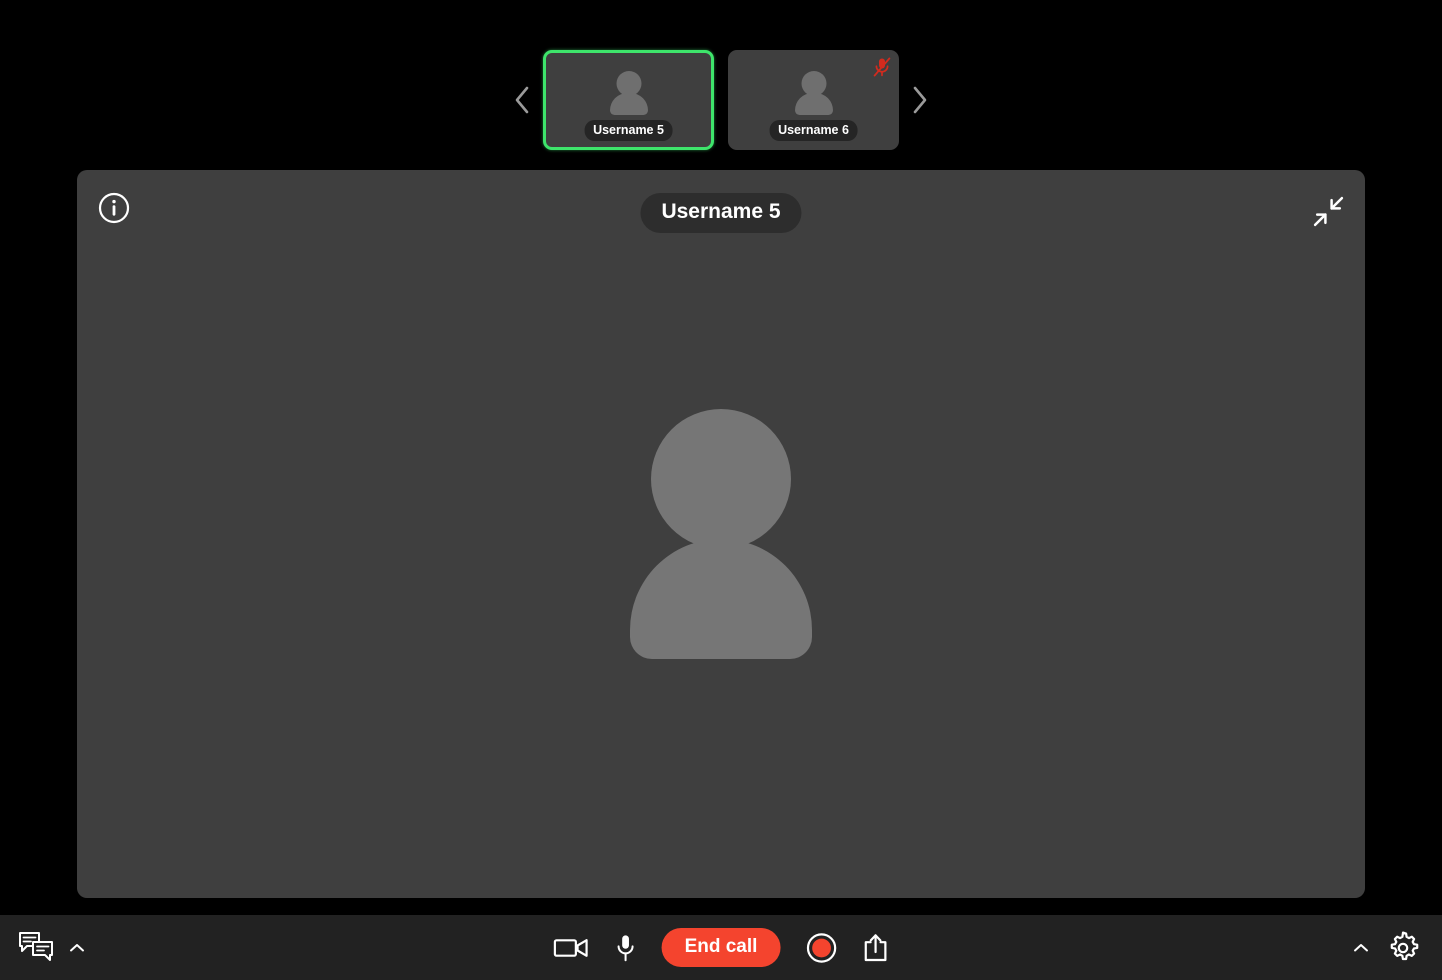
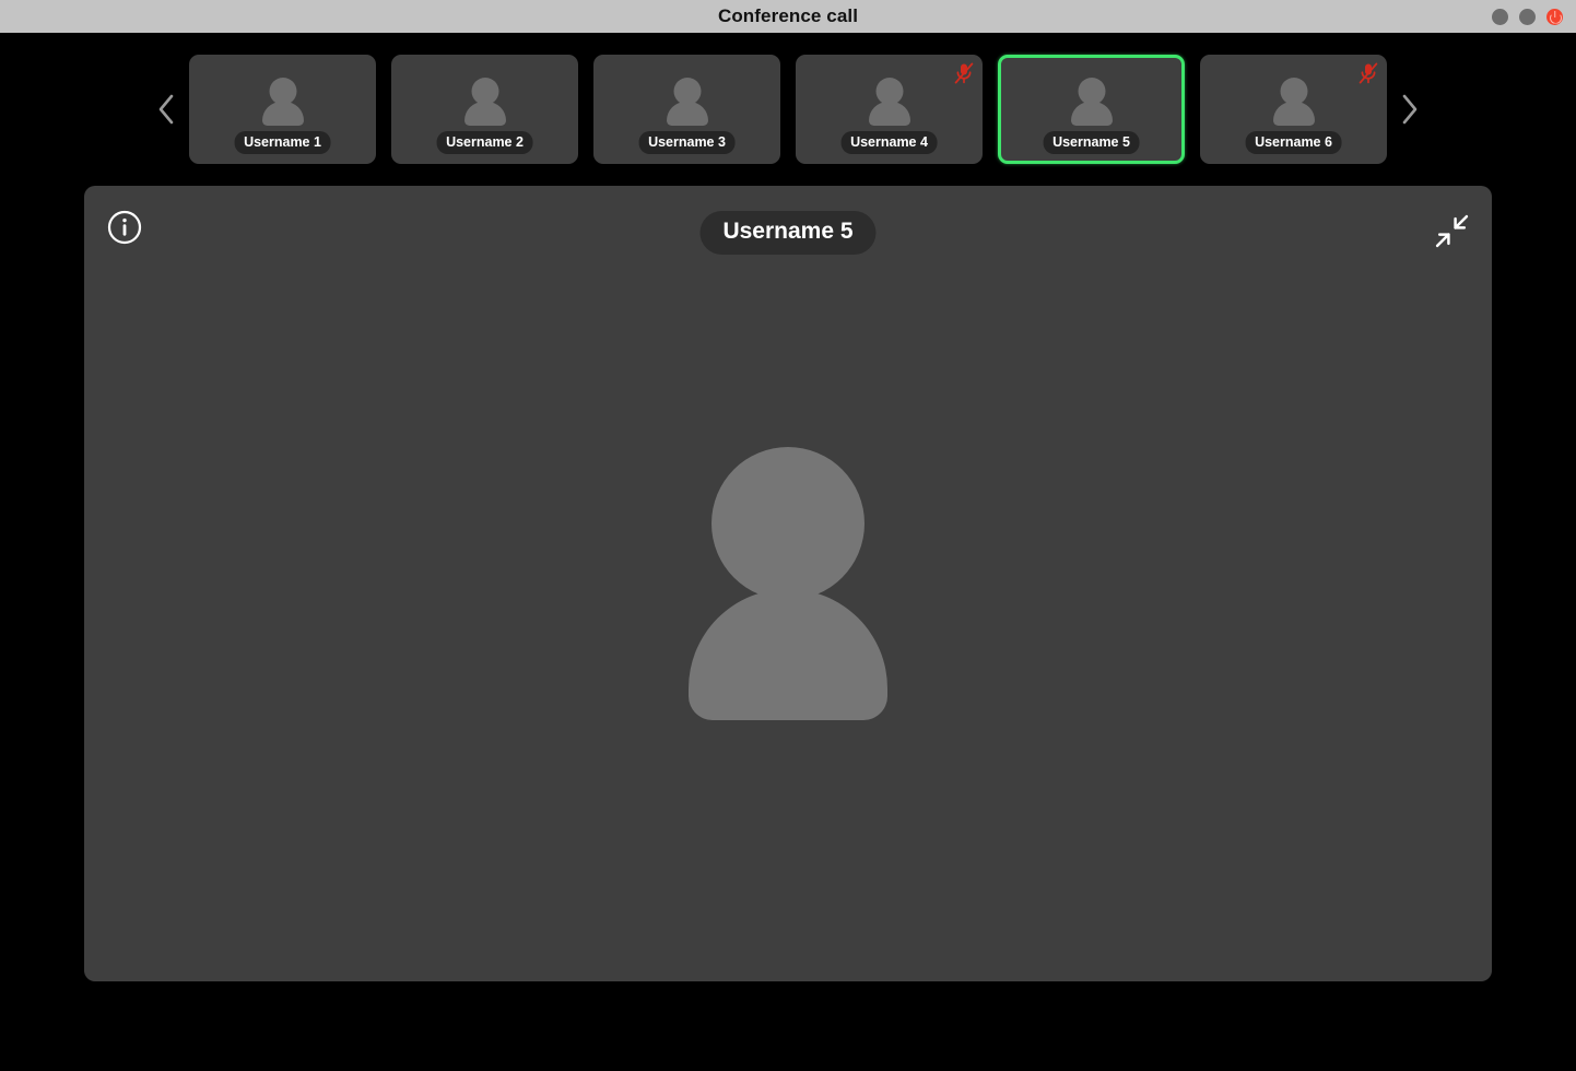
+ Conference call
+ Username 1
+ Username 2
+ Username 3
+ Username 4
  Username 5
  Username 6
  Username 5
- End call
